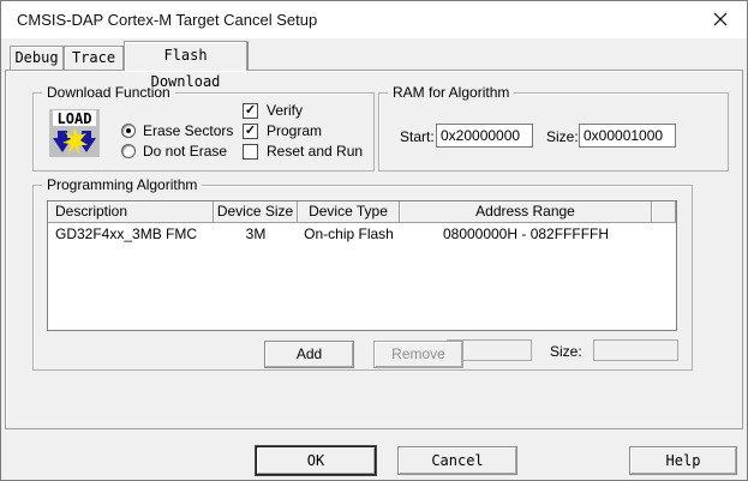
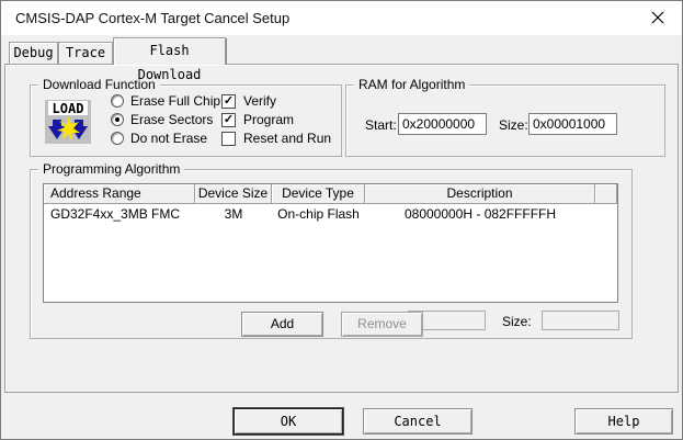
  CMSIS-DAP Cortex-M Target Cancel Setup
  Debug
  Trace
  Flash Download
  Download Funct
  LOAD
+ Erase Full Chip
  Erase Sectors
  Do not Erase
  ✓
  Verify
  ✓
  Program
  Reset and Run
  RAM for Algorithm
  Start:
  0x20000000
  Size:
  0x00001000
  Programming Algorithm
- Description
+ Address Range
  Device Size
  Device Type
- Address Range
+ Description
  GD32F4xx_3MB FMC
  3M
  On-chip Flash
  08000000H - 082FFFFFH
  Size:
  Add
  Remove
  OK
  Cancel
  Help
